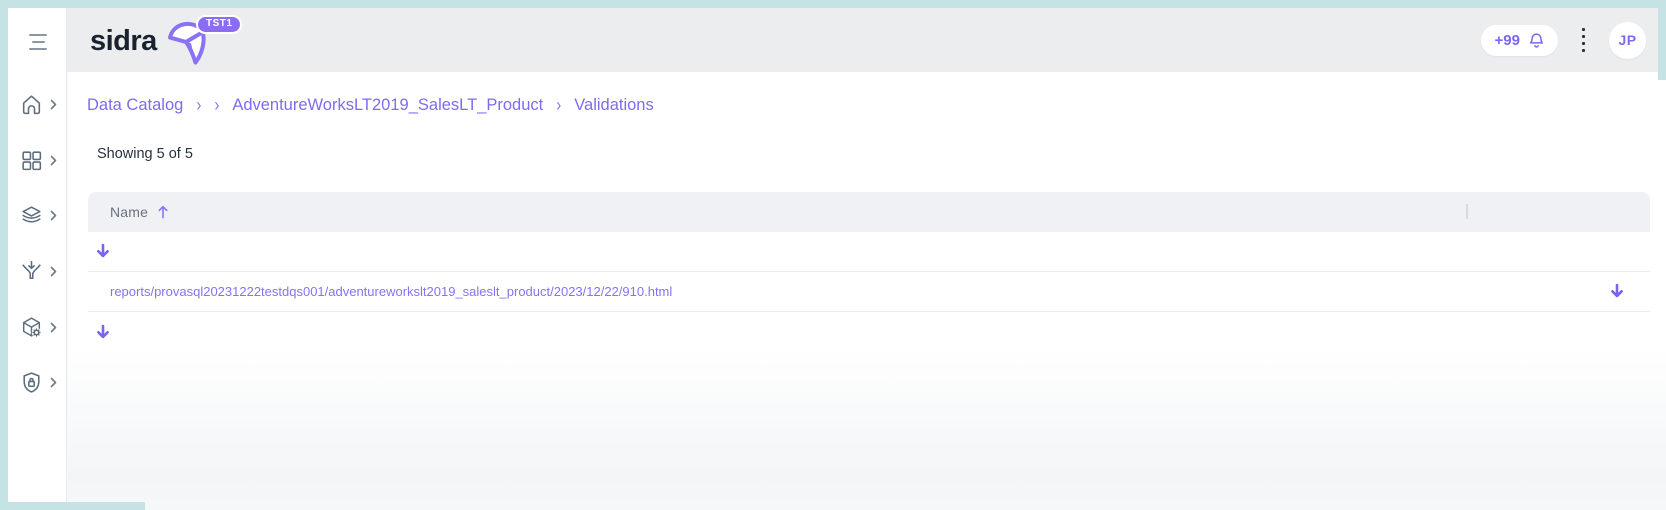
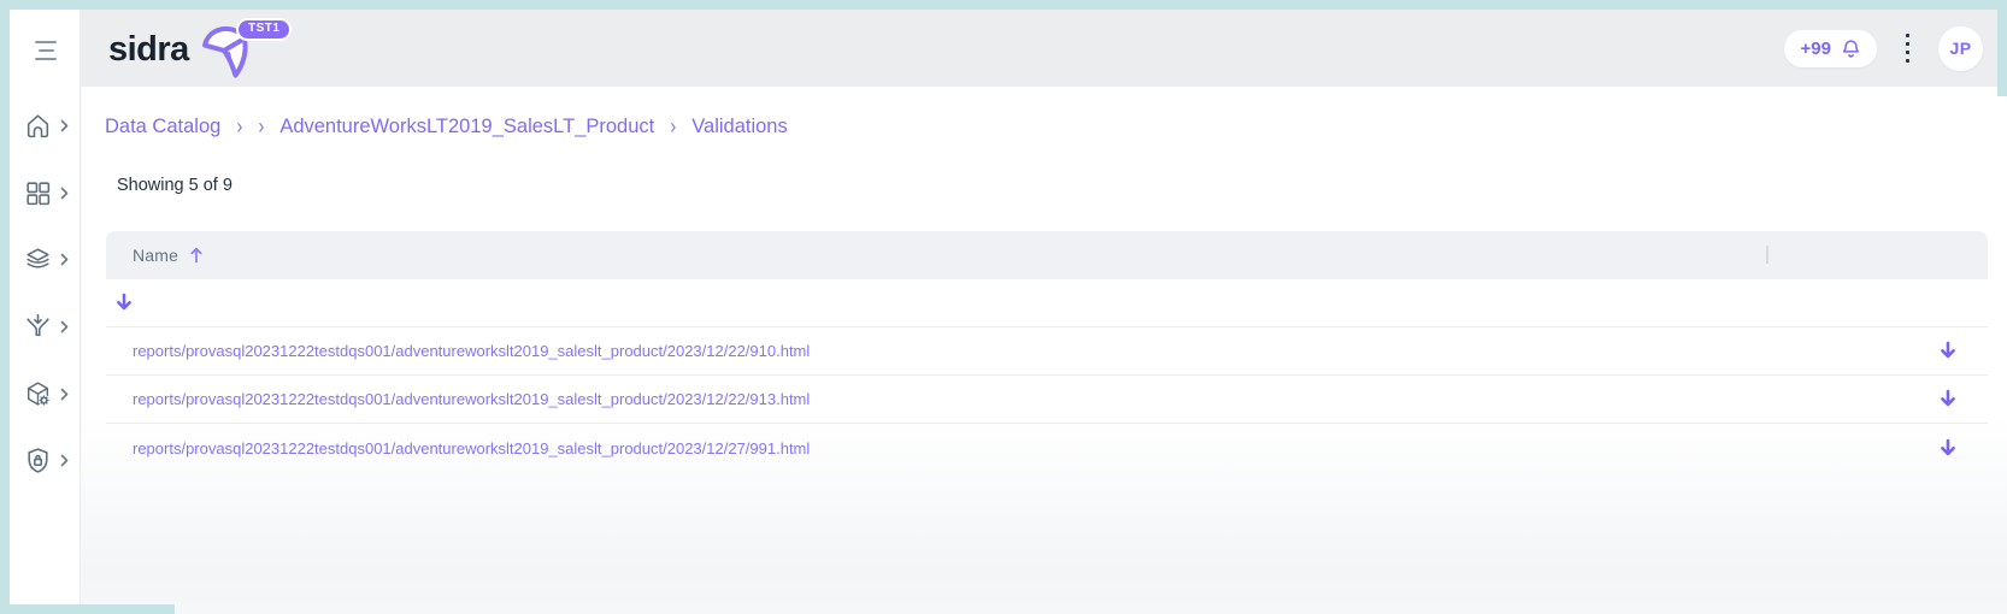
  sidra
  TST1
  +99
  JP
  Data Catalog
  ›
  ›
  AdventureWorksLT2019_SalesLT_Product
  ›
  Validations
- Showing 5 of 5
+ Showing 5 of 9
  Name
  reports/provasql20231222testdqs001/adventureworkslt2019_saleslt_product/2023/12/22/910.html
+ reports/provasql20231222testdqs001/adventureworkslt2019_saleslt_product/2023/12/22/913.html
+ reports/provasql20231222testdqs001/adventureworkslt2019_saleslt_product/2023/12/27/991.html
